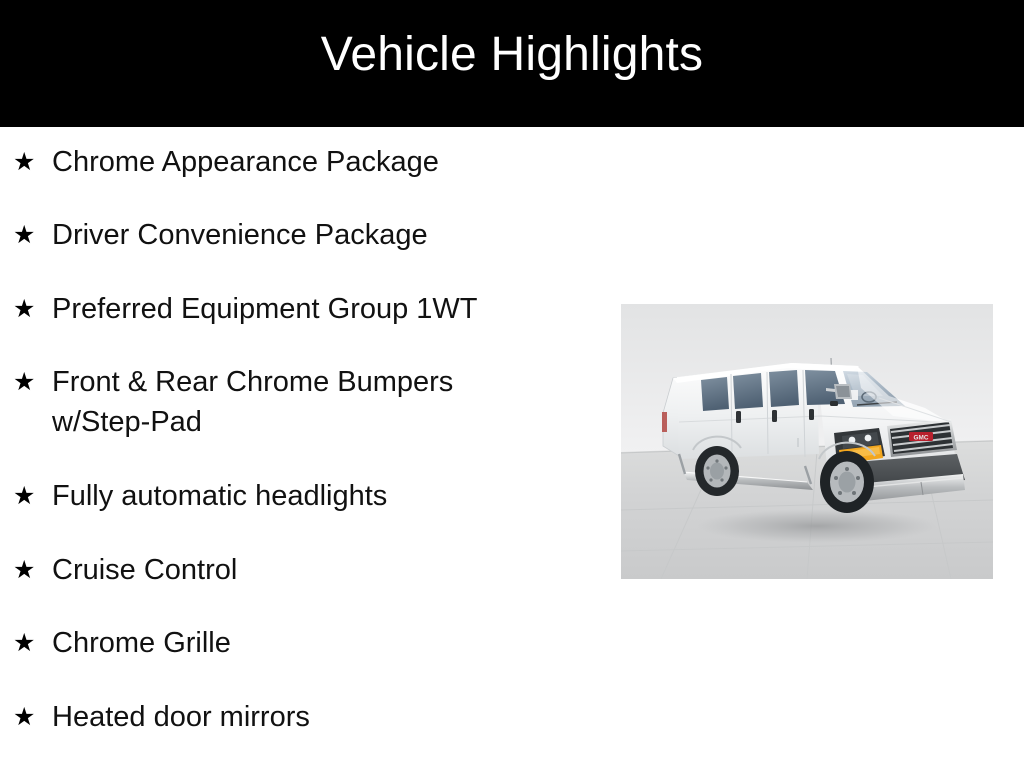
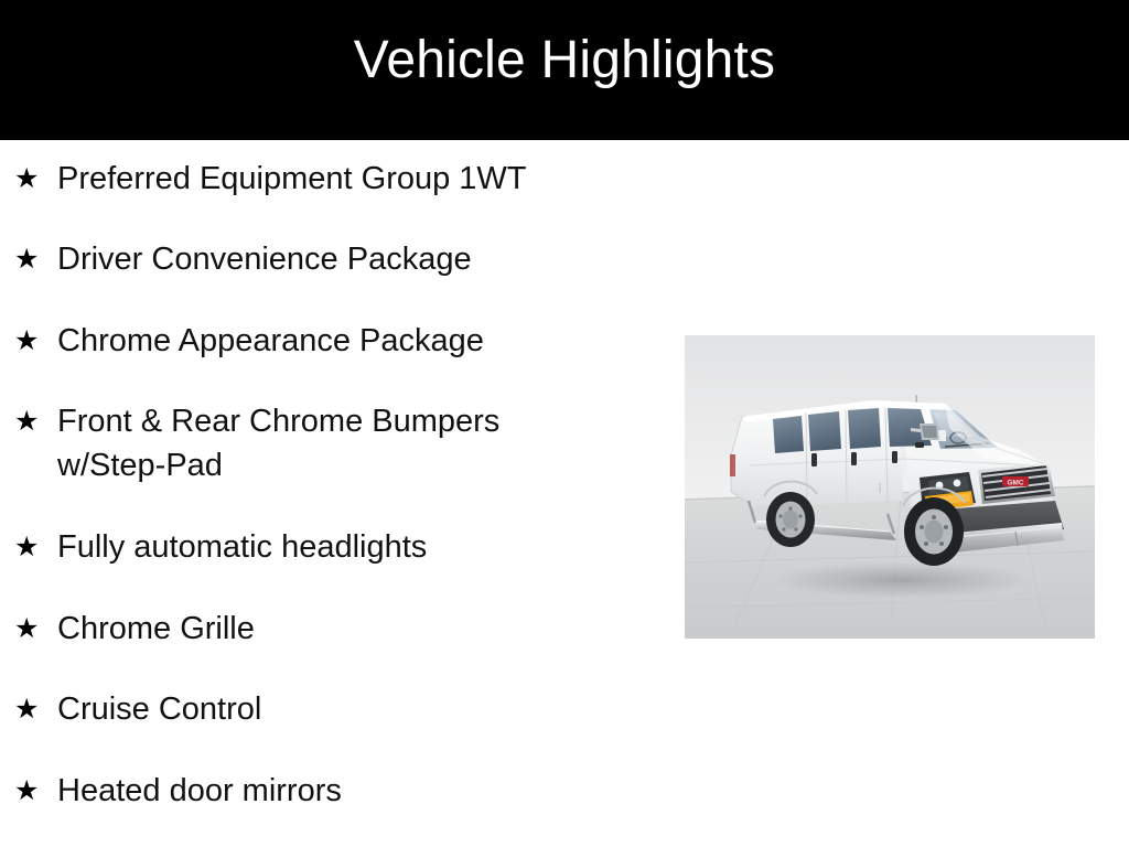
  Vehicle Highlights
  ★
- Chrome Appearance Package
+ Preferred Equipment Group 1WT
  ★
  Driver Convenience Package
  ★
- Preferred Equipment Group 1WT
+ Chrome Appearance Package
  ★
  Front & Rear Chrome Bumpers
  w/Step-Pad
  ★
  Fully automatic headlights
  ★
- Cruise Control
+ Chrome Grille
  ★
- Chrome Grille
+ Cruise Control
  ★
  Heated door mirrors
